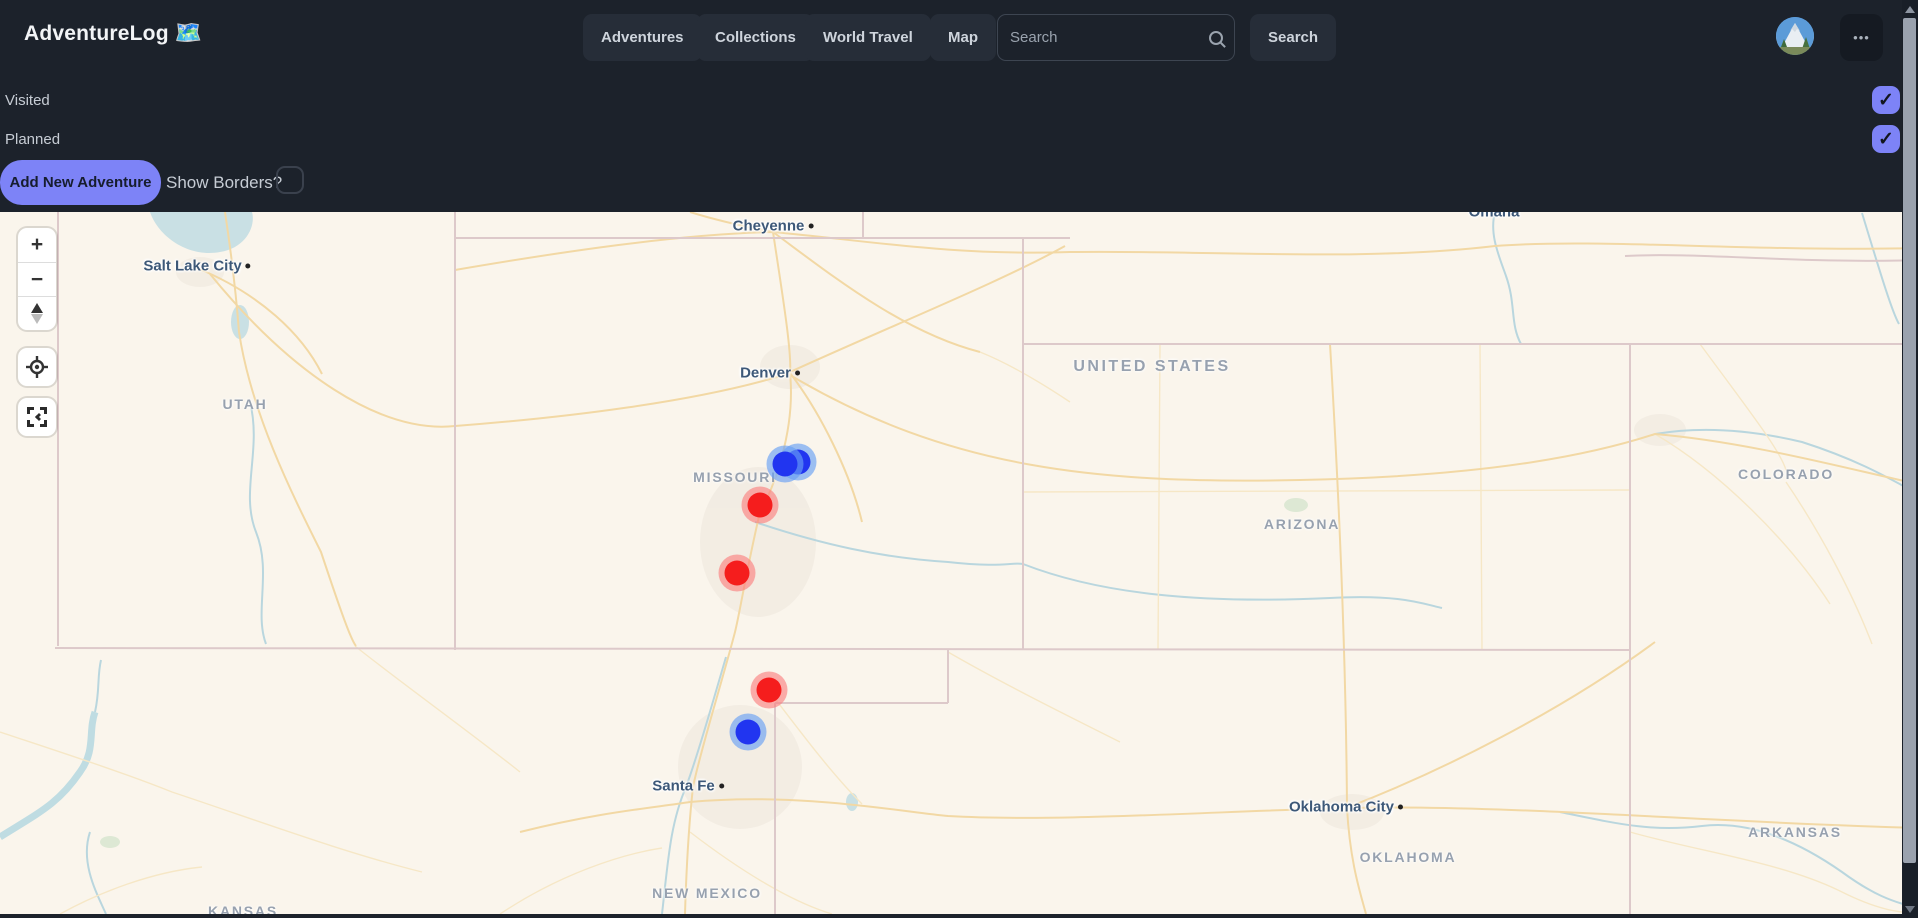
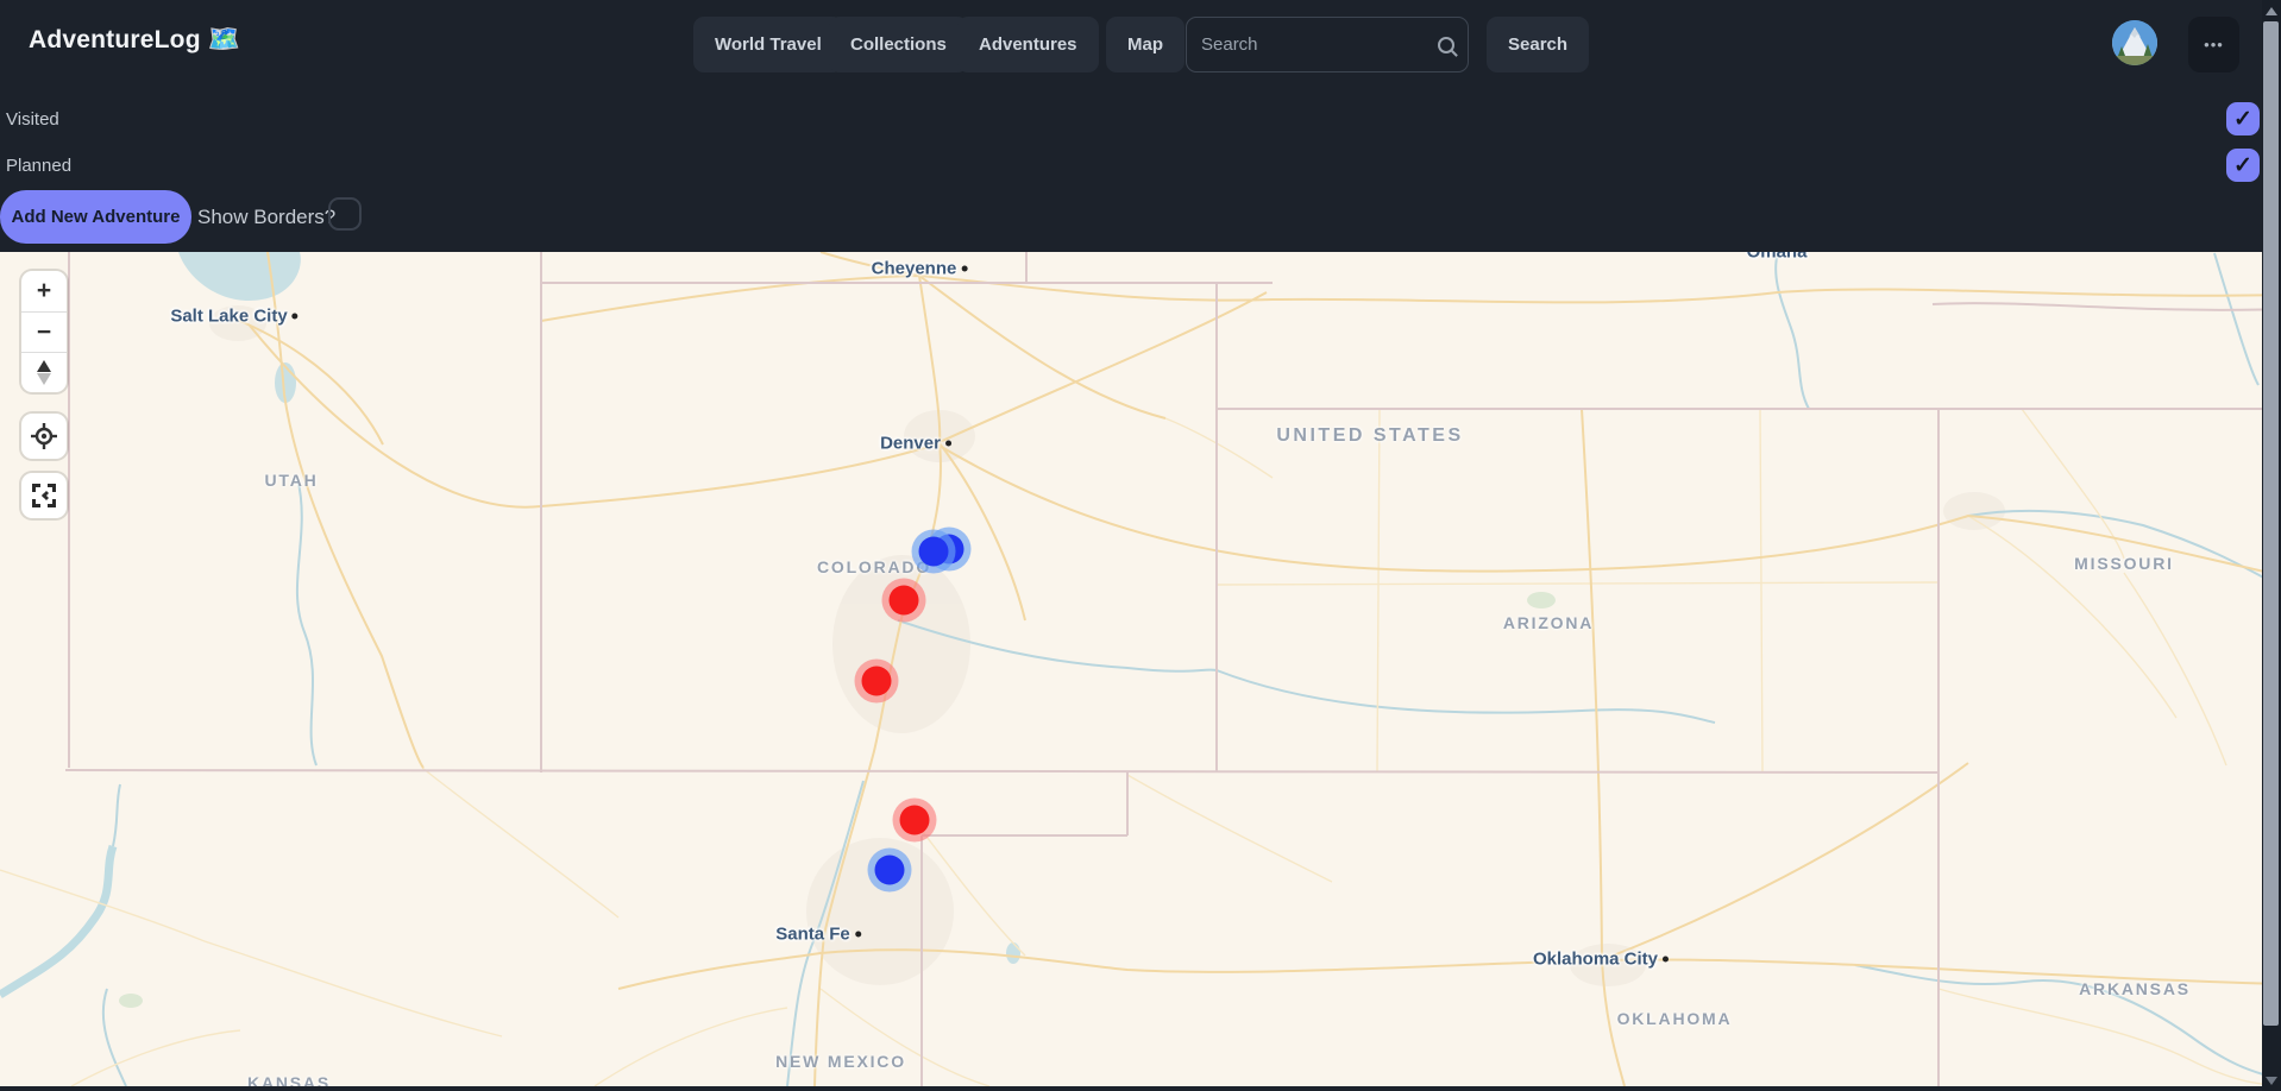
  AdventureLog 🗺️
- Adventures
+ World Travel
  Collections
- World Travel
+ Adventures
  Map
  Search
  Search
  •••
  Visited
  ✓
  Planned
  ✓
  Add New Adventure
  Show Borders?
  UTAH
- MISSOURI
+ COLORADO
  UNITED STATES
  ARIZONA
- COLORADO
+ MISSOURI
  NEW MEXICO
  KANSAS
  OKLAHOMA
  ARKANSAS
  Cheyenne
  Salt Lake City
  Denver
  Santa Fe
  Oklahoma City
  Omaha
  +
  −
